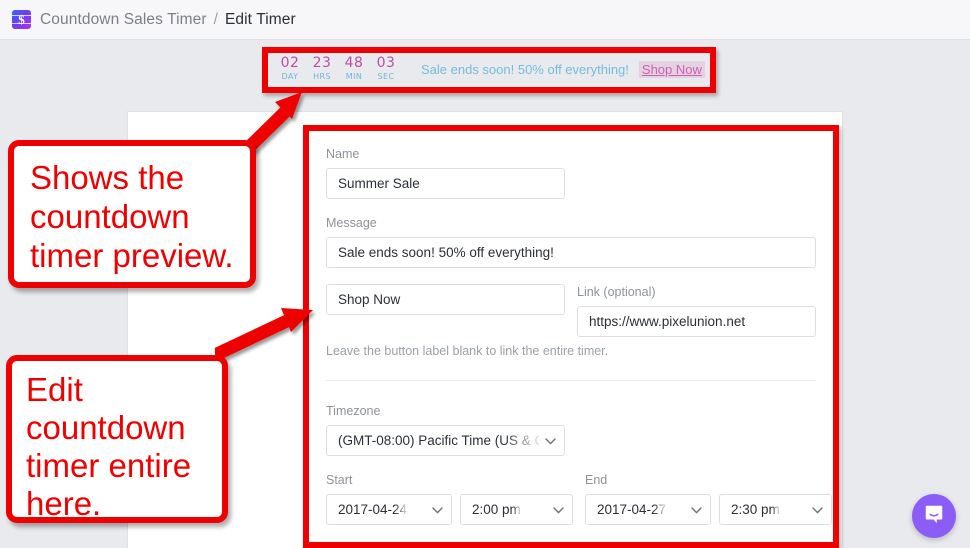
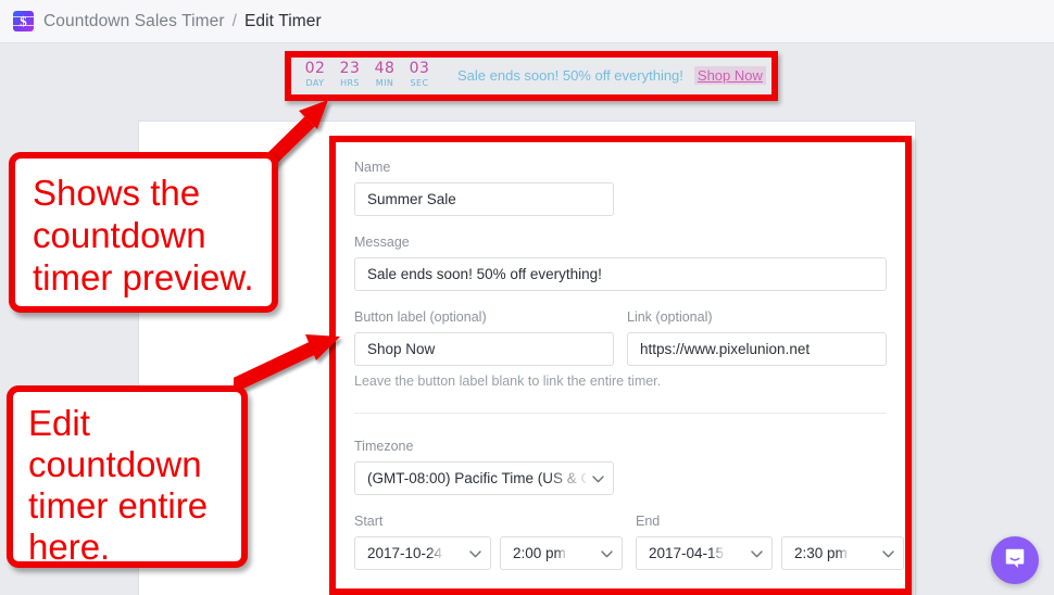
  $
  Countdown Sales Timer
  /
  Edit Timer
  02
  DAY
  23
  HRS
  48
  MIN
  03
  SEC
  Sale ends soon! 50% off everything!
  Shop Now
  Name
  Summer Sale
  Message
  Sale ends soon! 50% off everything!
+ Button label (optional)
  Shop Now
  Link (optional)
  https://www.pixelunion.net
  Leave the button label blank to link the entire timer.
  Timezone
  (GMT-08:00) Pacific Time (US &
  Start
- 2017-04-24
+ 2017-10-24
  2:00 pm
  End
- 2017-04-27
+ 2017-04-15
  2:30 pm
  Shows the countdown timer preview.
  Edit countdown timer entire here.
